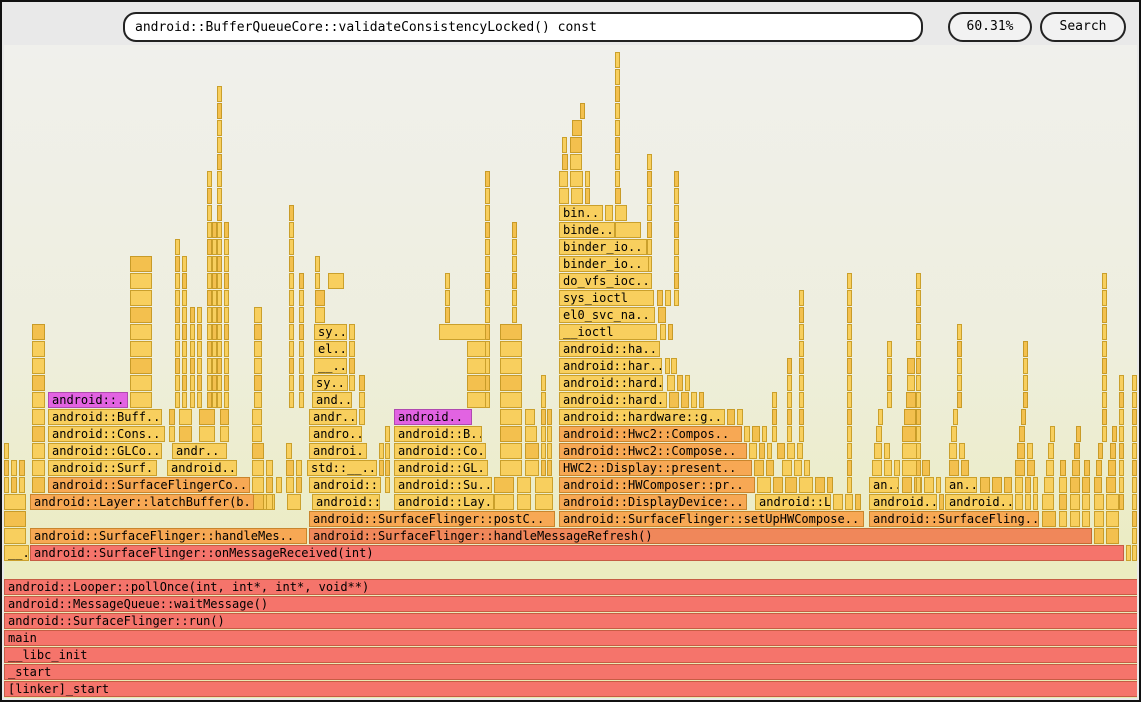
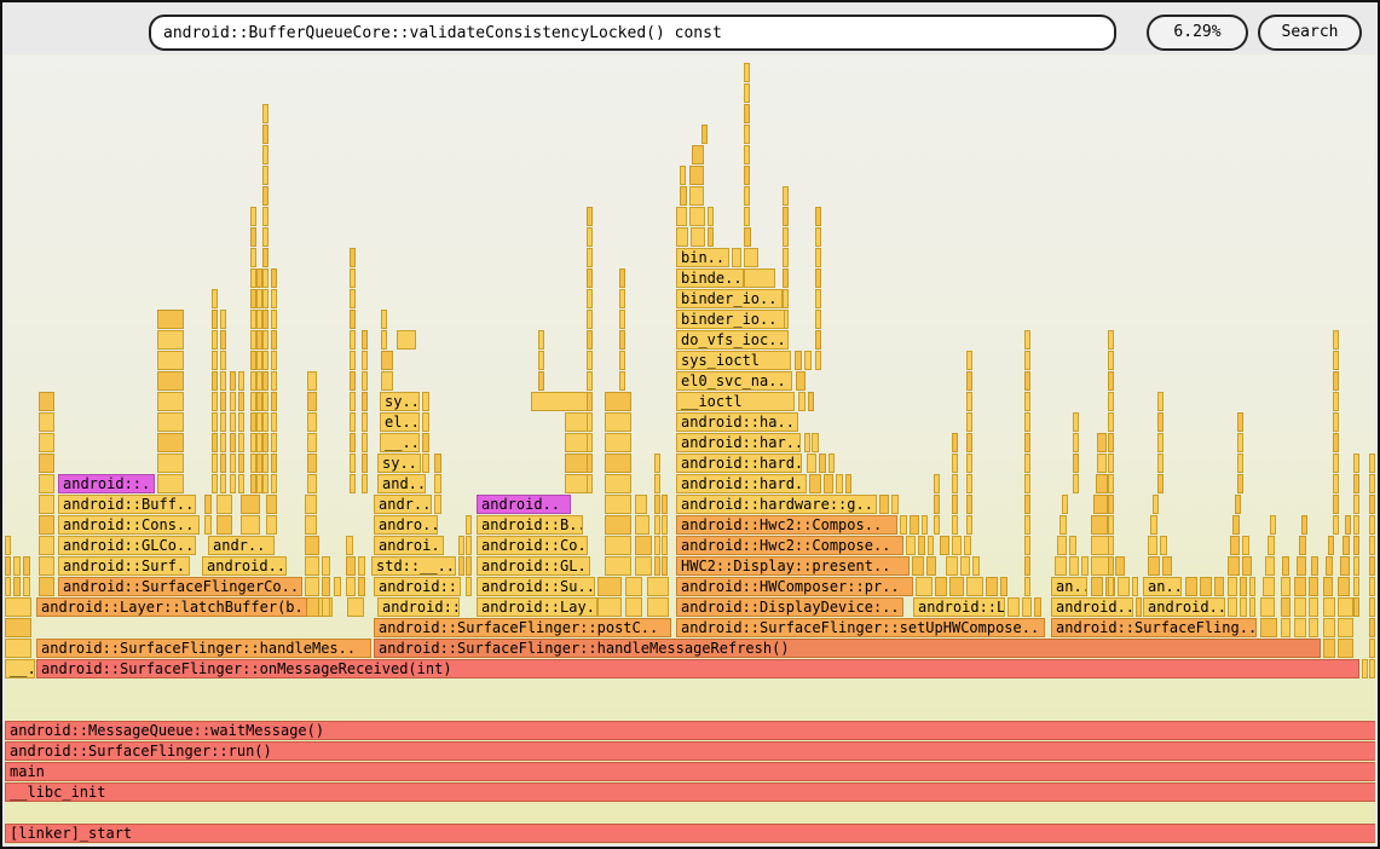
  android::BufferQueueCore::validateConsistencyLocked() const
- 60.31%
+ 6.29%
  Search
  [linker]_start
- _start
  __libc_init
  main
  android::SurfaceFlinger::run()
  android::MessageQueue::waitMessage()
- android::Looper::pollOnce(int, int*, int*, void**)
  __.
  android::SurfaceFlinger::onMessageReceived(int)
  android::SurfaceFlinger::handleMes..
  android::SurfaceFlinger::handleMessageRefresh()
  android::SurfaceFlinger::postC..
  android::SurfaceFlinger::setUpHWCompose..
  android::SurfaceFling..
  android::Layer::latchBuffer(b.
  android::
  android::Lay.
  android::DisplayDevice:..
  android::L
  android..
  android..
  android::SurfaceFlingerCo..
  android::
  android::Su..
  android::HWComposer::pr..
  an..
  an..
  android::Surf..
  android..
  std::__..
  android::GL.
  HWC2::Display::present..
  android::GLCo..
  andr..
  androi.
  android::Co.
  android::Hwc2::Compose..
  android::Cons..
  andro..
  android::B..
  android::Hwc2::Compos..
  android::Buff..
  andr..
  android..
  android::hardware::g..
  android::..
  and..
  android::hard.
  sy..
  android::hard.
  __..
  android::har..
  el..
  android::ha..
  sy..
  __ioctl
  el0_svc_na..
  sys_ioctl
  do_vfs_ioc..
  binder_io..
  binder_io..
  binde..
  bin..
